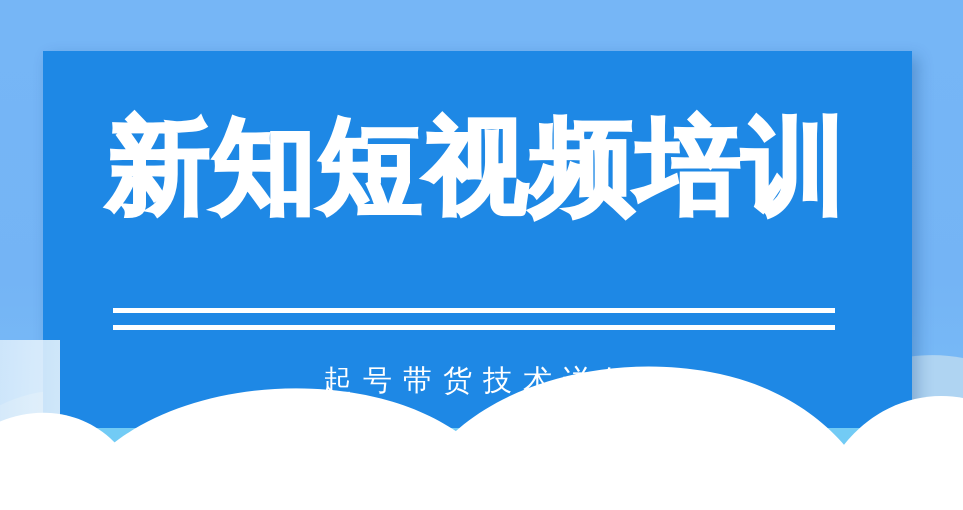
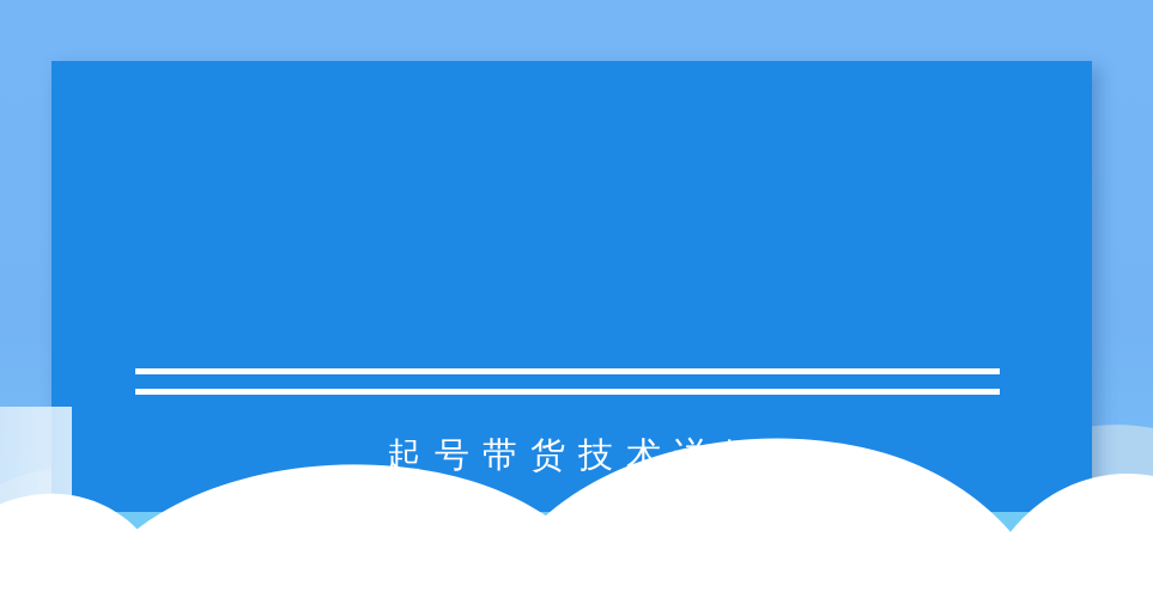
- 新知短视频培训
  起号带货技术
